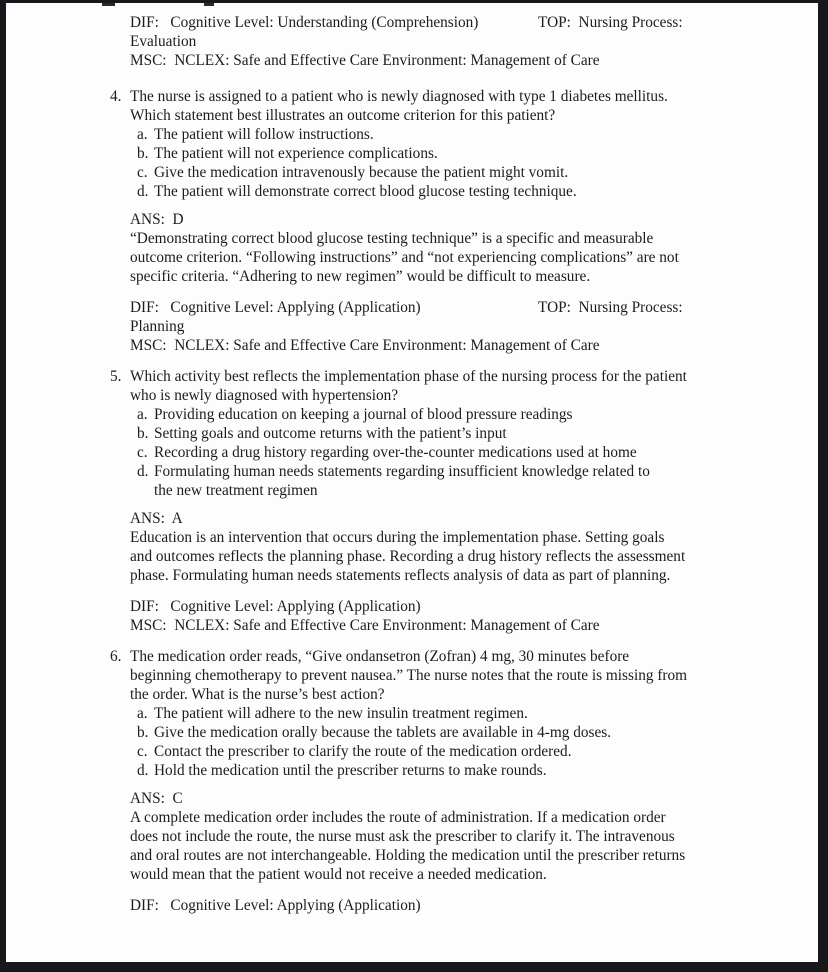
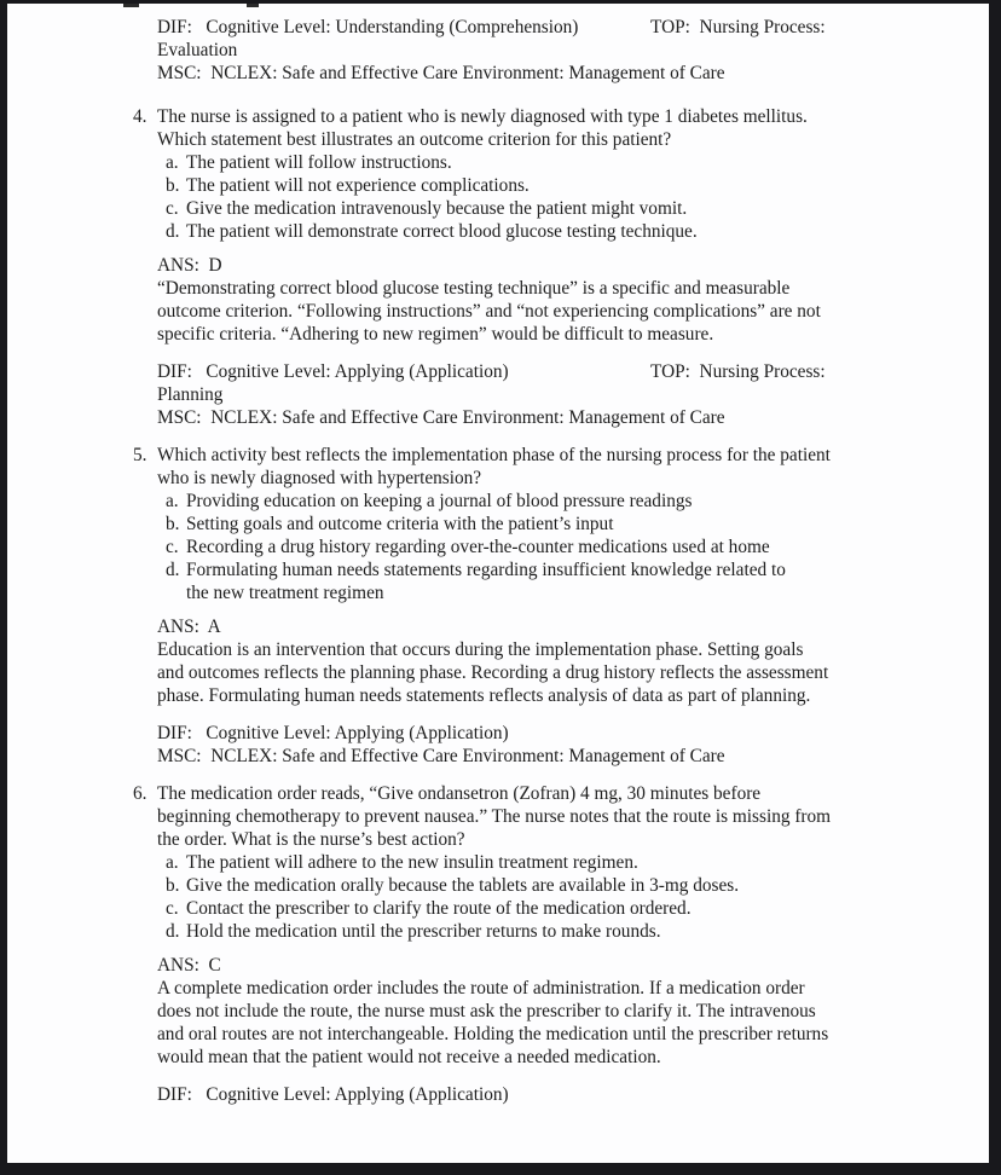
  DIF: Cognitive Level: Understanding (Comprehension)
  TOP: Nursing Process:
  Evaluation
  MSC: NCLEX: Safe and Effective Care Environment: Management of Care
  4.
  The nurse is assigned to a patient who is newly diagnosed with type 1 diabetes mellitus.
  Which statement best illustrates an outcome criterion for this patient?
  a.
  The patient will follow instructions.
  b.
  The patient will not experience complications.
  c.
  Give the medication intravenously because the patient might vomit.
  d.
  The patient will demonstrate correct blood glucose testing technique.
  ANS: D
  “Demonstrating correct blood glucose testing technique” is a specific and measurable
  outcome criterion. “Following instructions” and “not experiencing complications” are not
  specific criteria. “Adhering to new regimen” would be difficult to measure.
  DIF: Cognitive Level: Applying (Application)
  TOP: Nursing Process:
  Planning
  MSC: NCLEX: Safe and Effective Care Environment: Management of Care
  5.
  Which activity best reflects the implementation phase of the nursing process for the patient
  who is newly diagnosed with hypertension?
  a.
  Providing education on keeping a journal of blood pressure readings
  b.
- Setting goals and outcome returns with the patient’s input
+ Setting goals and outcome criteria with the patient’s input
  c.
  Recording a drug history regarding over-the-counter medications used at home
  d.
  Formulating human needs statements regarding insufficient knowledge related to
  the new treatment regimen
  ANS: A
  Education is an intervention that occurs during the implementation phase. Setting goals
  and outcomes reflects the planning phase. Recording a drug history reflects the assessment
  phase. Formulating human needs statements reflects analysis of data as part of planning.
  DIF: Cognitive Level: Applying (Application)
  MSC: NCLEX: Safe and Effective Care Environment: Management of Care
  6.
  The medication order reads, “Give ondansetron (Zofran) 4 mg, 30 minutes before
  beginning chemotherapy to prevent nausea.” The nurse notes that the route is missing from
  the order. What is the nurse’s best action?
  a.
  The patient will adhere to the new insulin treatment regimen.
  b.
- Give the medication orally because the tablets are available in 4-mg doses.
+ Give the medication orally because the tablets are available in 3-mg doses.
  c.
  Contact the prescriber to clarify the route of the medication ordered.
  d.
  Hold the medication until the prescriber returns to make rounds.
  ANS: C
  A complete medication order includes the route of administration. If a medication order
  does not include the route, the nurse must ask the prescriber to clarify it. The intravenous
  and oral routes are not interchangeable. Holding the medication until the prescriber returns
  would mean that the patient would not receive a needed medication.
  DIF: Cognitive Level: Applying (Application)
